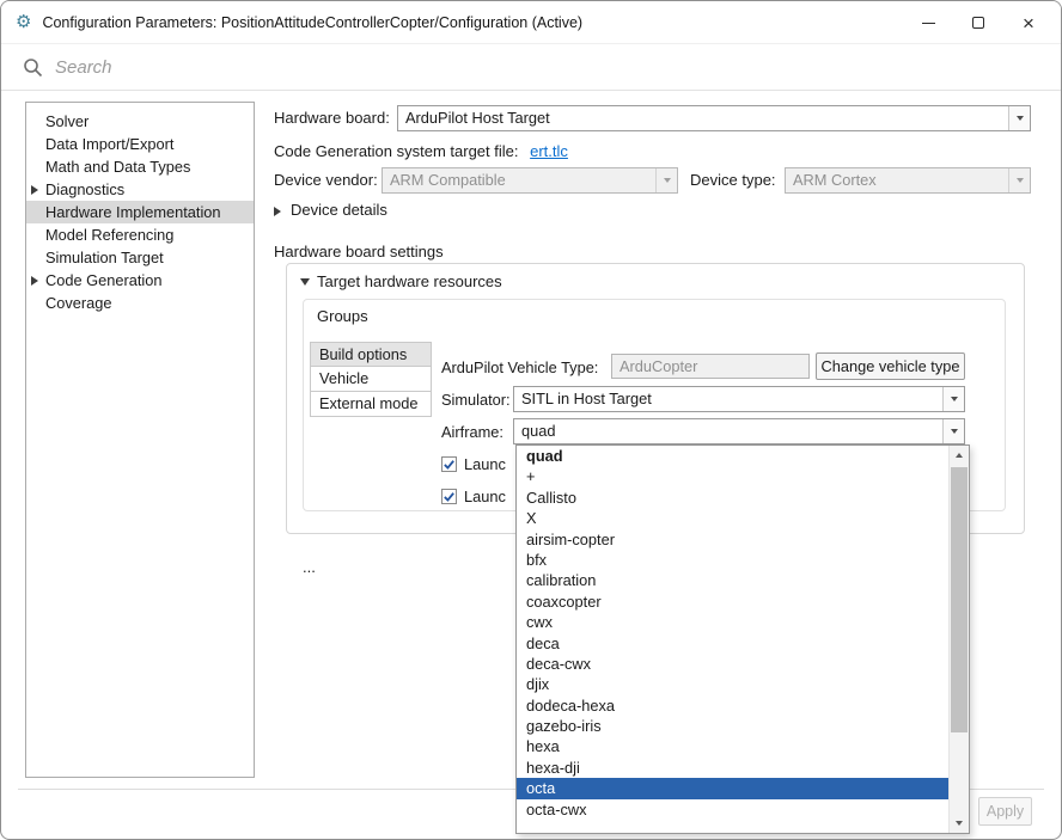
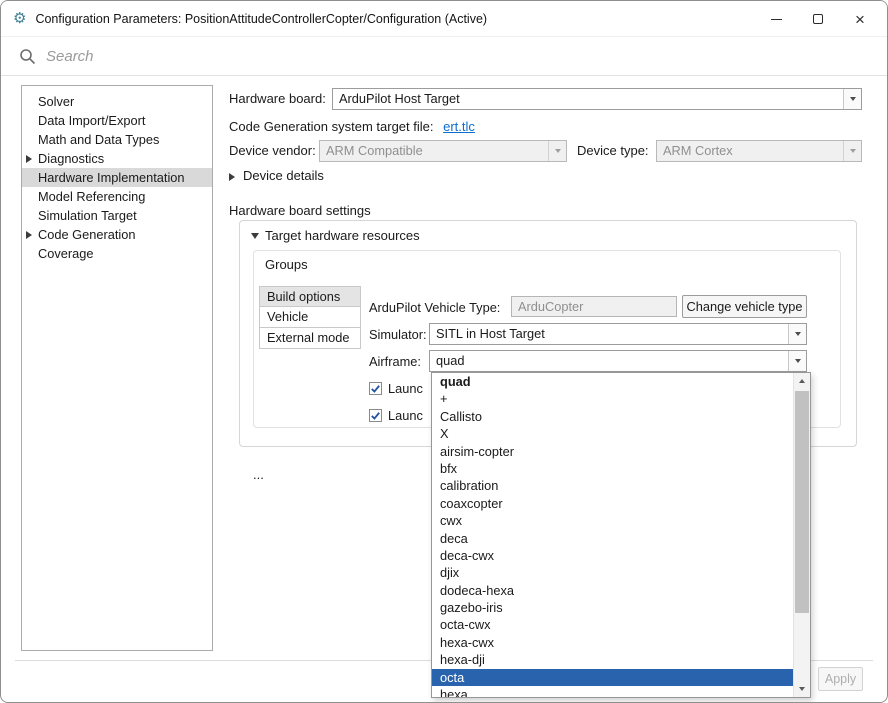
  ⚙
  Configuration Parameters: PositionAttitudeControllerCopter/Configuration (Active)
  ×
  Search
  Solver
  Data Import/Export
  Math and Data Types
  Diagnostics
  Hardware Implementation
  Model Referencing
  Simulation Target
  Code Generation
  Coverage
  Hardware board:
  ArduPilot Host Target
  Code Generation system target file: ert.tlc
  Device vendor:
  ARM Compatible
  Device type:
  ARM Cortex
  Device details
  Hardware board settings
  Target hardware resources
  Groups
  Build options
  Vehicle
  External mode
  ArduPilot Vehicle Type:
  ArduCopter
  Change vehicle type
  Simulator:
  SITL in Host Target
  Airframe:
  quad
  Launc
  Launc
  ...
  Apply
  quad
  +
  Callisto
  X
  airsim-copter
  bfx
  calibration
  coaxcopter
  cwx
  deca
  deca-cwx
  djix
  dodeca-hexa
  gazebo-iris
- hexa
+ octa-cwx
+ hexa-cwx
  hexa-dji
  octa
- octa-cwx
+ hexa
